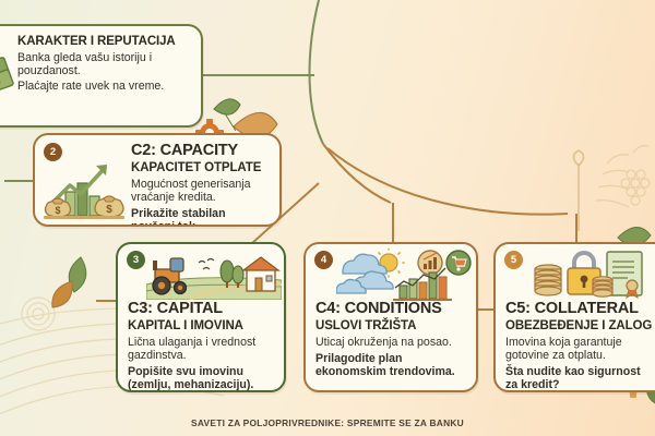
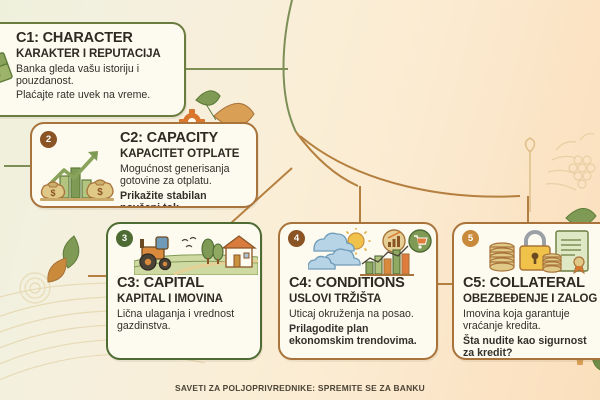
+ C1: CHARACTER
  KARAKTER I REPUTACIJA
  Banka gleda vašu istoriju i
  pouzdanost.
  Plaćajte rate uvek na vreme.
  2
  $
  $
  C2: CAPACITY
  KAPACITET OTPLATE
  Mogućnost generisanja
- vraćanje kredita.
+ gotovine za otplatu.
  3
  C3: CAPITAL
  KAPITAL I IMOVINA
  Lična ulaganja i vrednost
  gazdinstva.
- Popišite svu imovinu
- (zemlju, mehanizaciju).
  4
  C4: CONDITIONS
  USLOVI TRŽIŠTA
  Uticaj okruženja na posao.
  Prilagodite plan
  ekonomskim trendovima.
  5
  C5: COLLATERAL
  OBEZBEĐENJE I ZALOG
  Imovina koja garantuje
- gotovine za otplatu.
+ vraćanje kredita.
  Šta nudite kao sigurnost
  za kredit?
  SAVETI ZA POLJOPRIVREDNIKE: SPREMITE SE ZA BANKU
